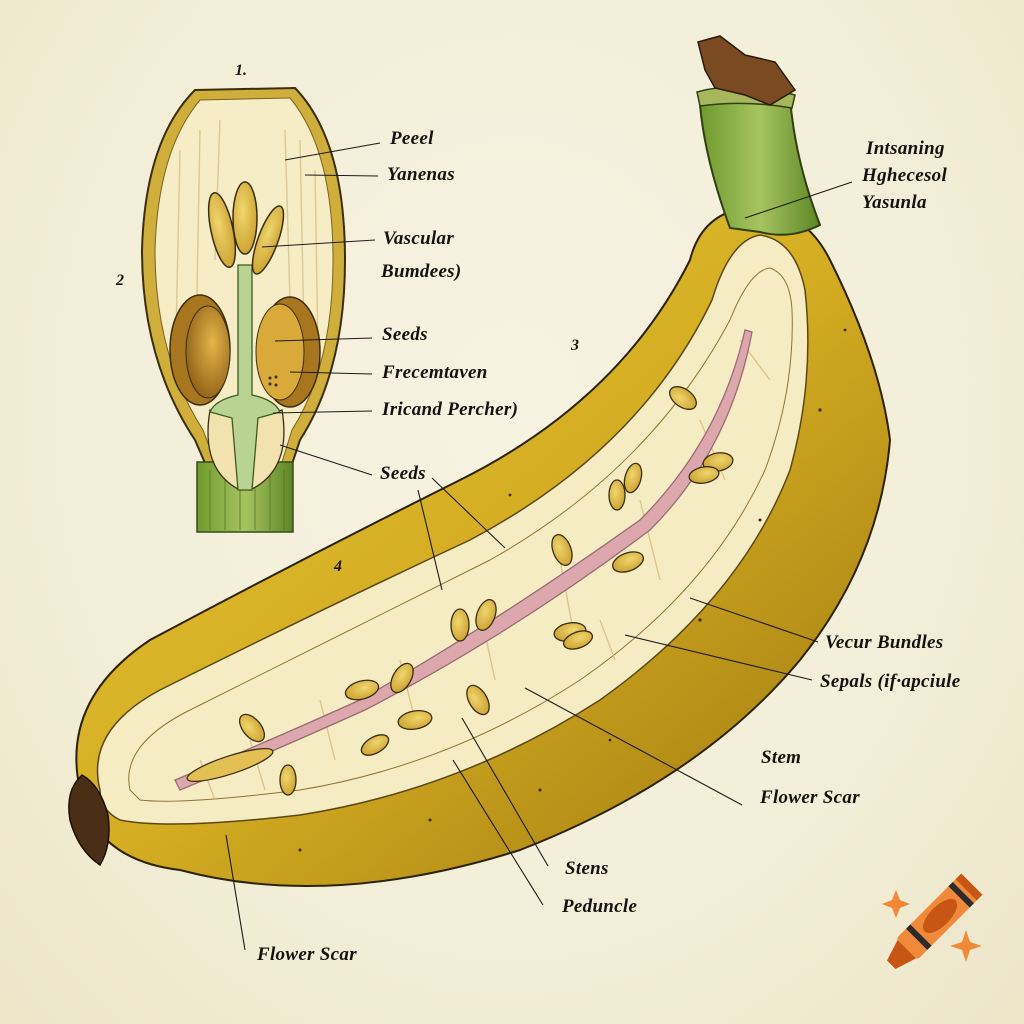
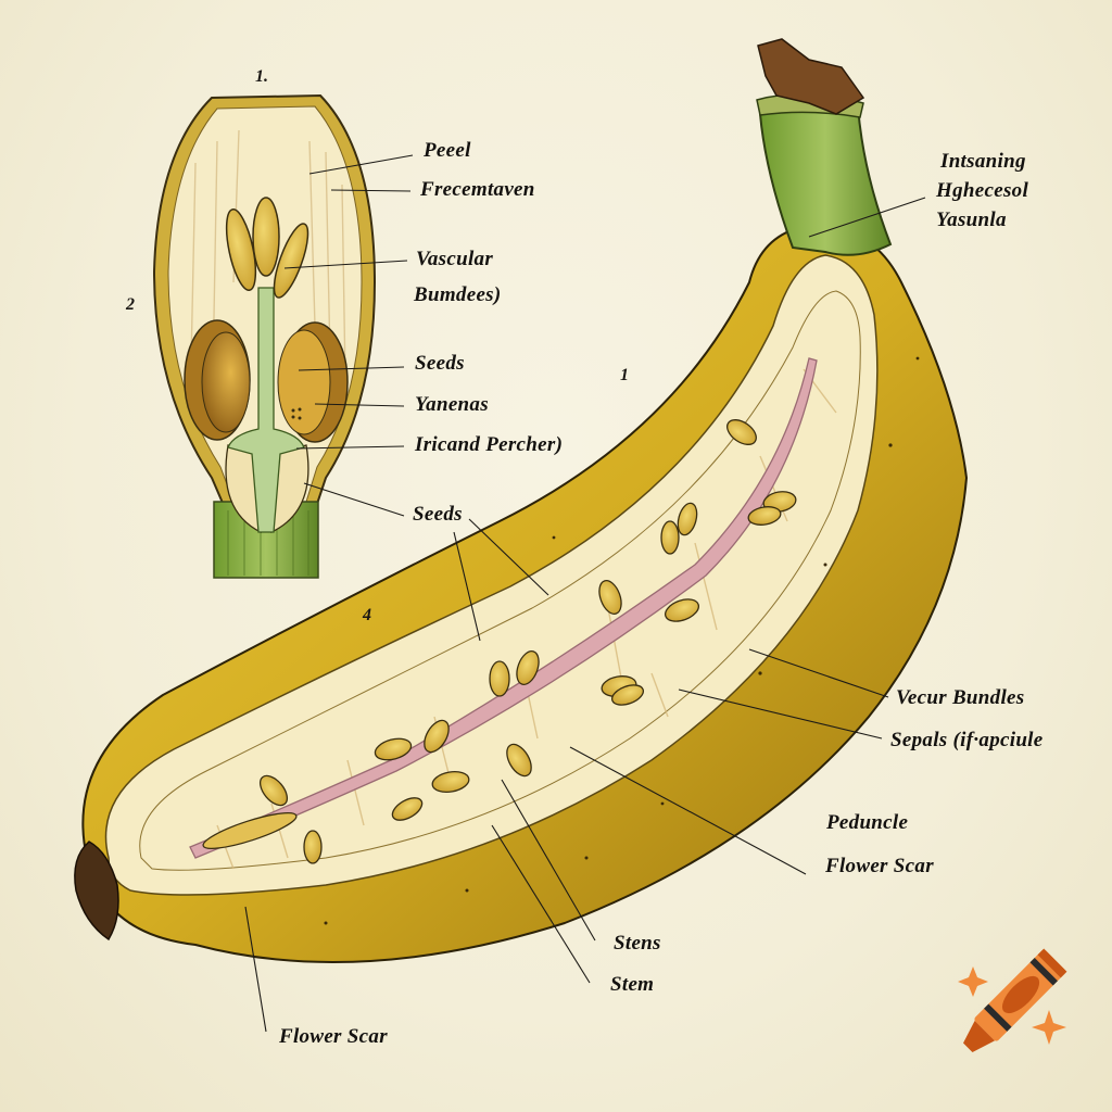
  1.
  2
- 3
+ 1
  4
  Peeel
- Yanenas
+ Frecemtaven
  Vascular
  Bumdees)
  Seeds
- Frecemtaven
+ Yanenas
  Iricand Percher)
  Seeds
  Intsaning
  Hghecesol
  Yasunla
  Vecur Bundles
  Sepals (if·apciule
- Stem
+ Peduncle
  Flower Scar
  Stens
- Peduncle
+ Stem
  Flower Scar
